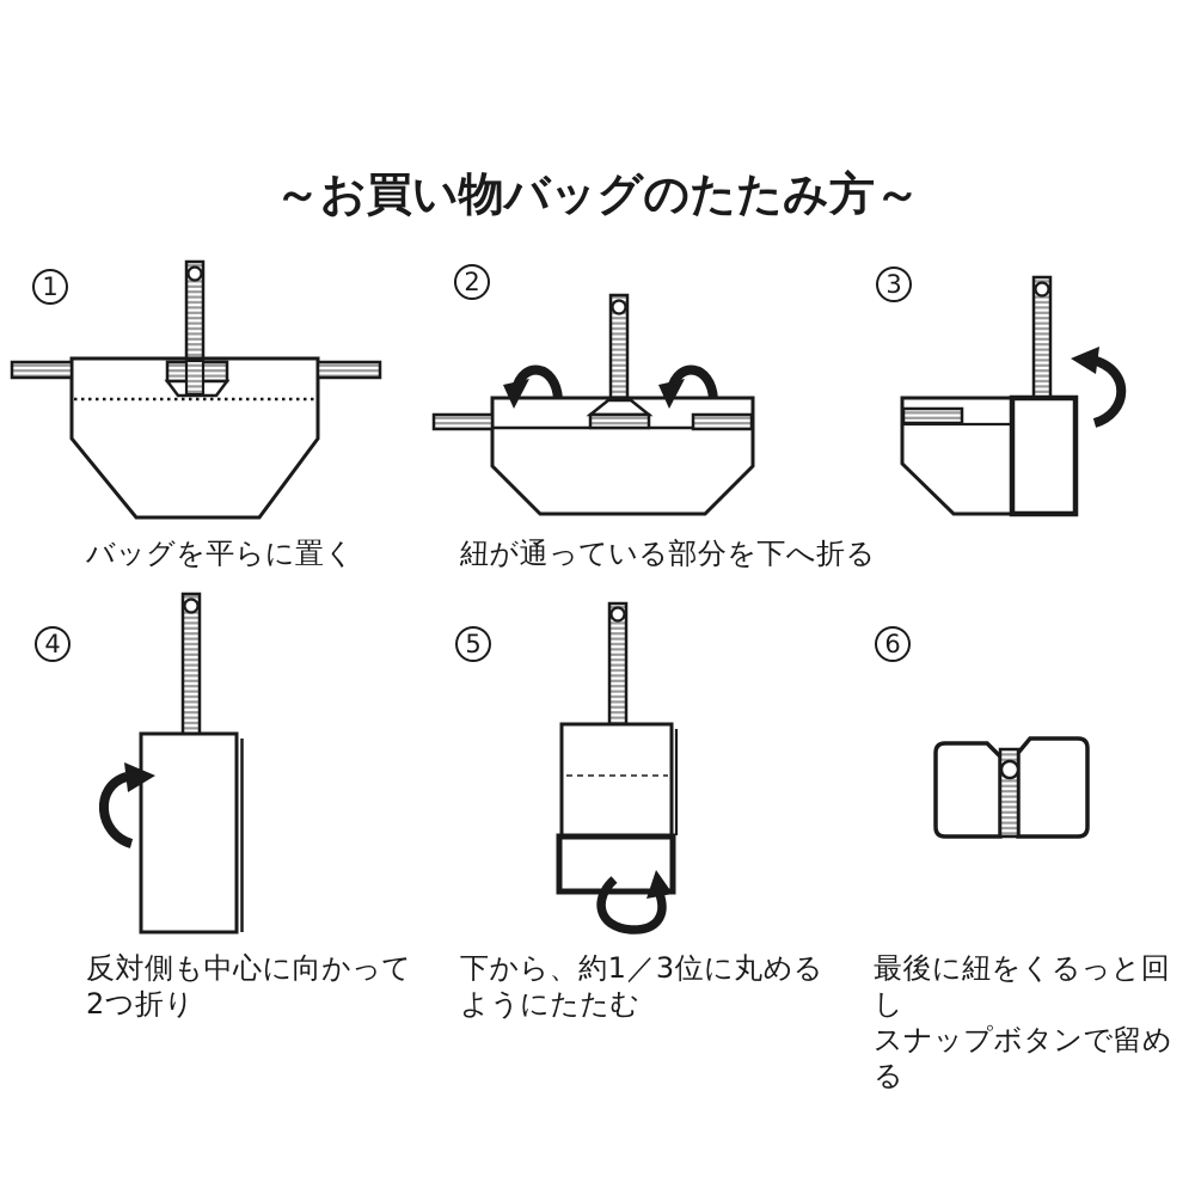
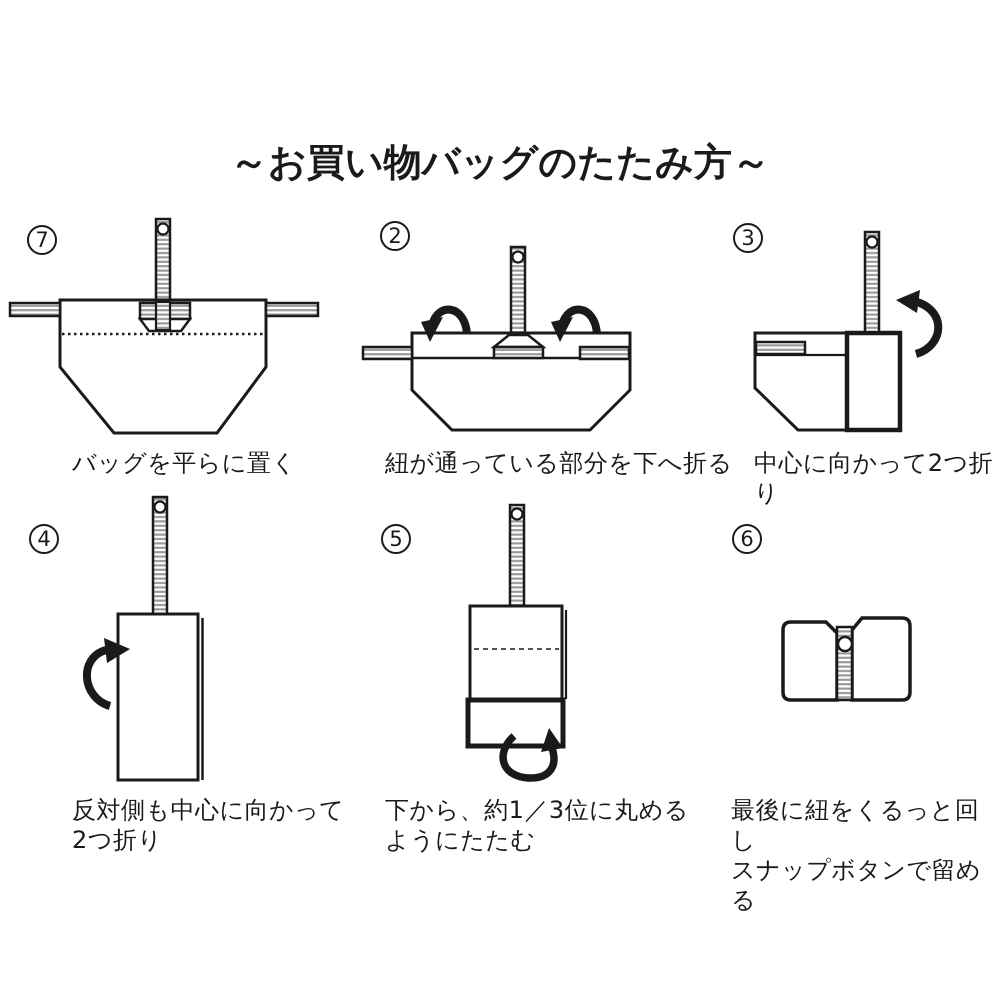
  ～お買い物バッグのたたみ方～
- 1
+ 7
  2
  3
  4
  5
  6
  バッグを平らに置く
  紐が通っている部分を下へ折る
+ 中心に向かって2つ折り
  反対側も中心に向かって
  2つ折り
  下から、約1／3位に丸める
  ようにたたむ
  最後に紐をくるっと回し
  スナップボタンで留める
